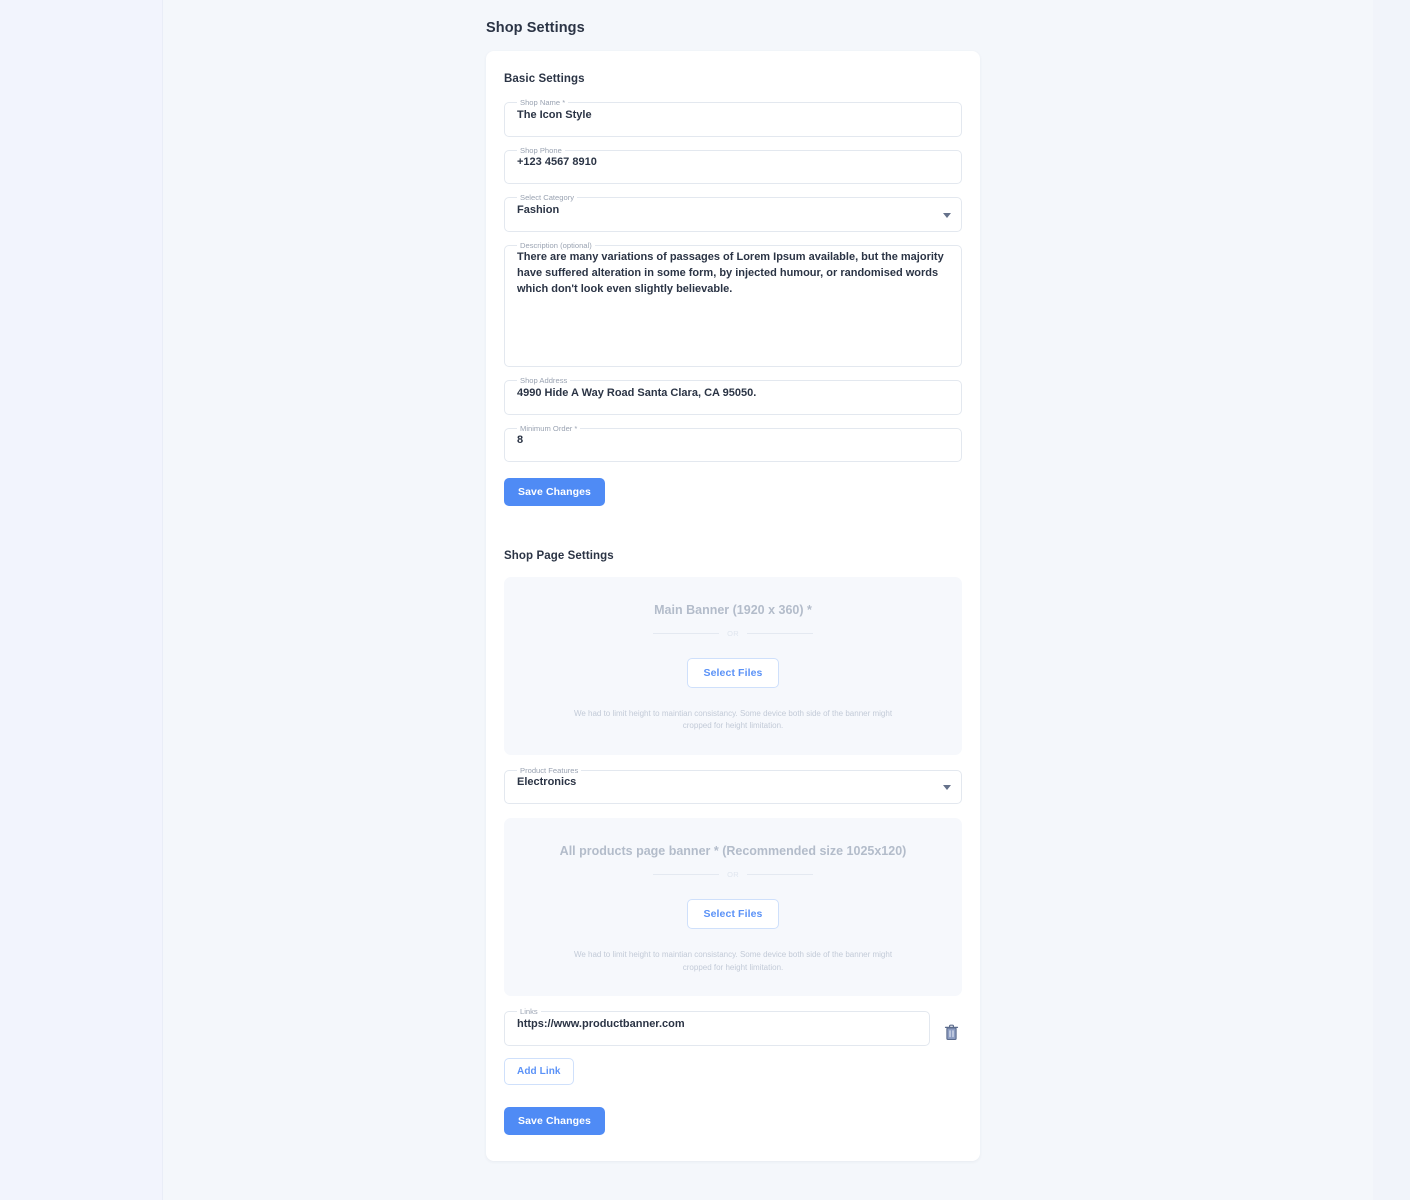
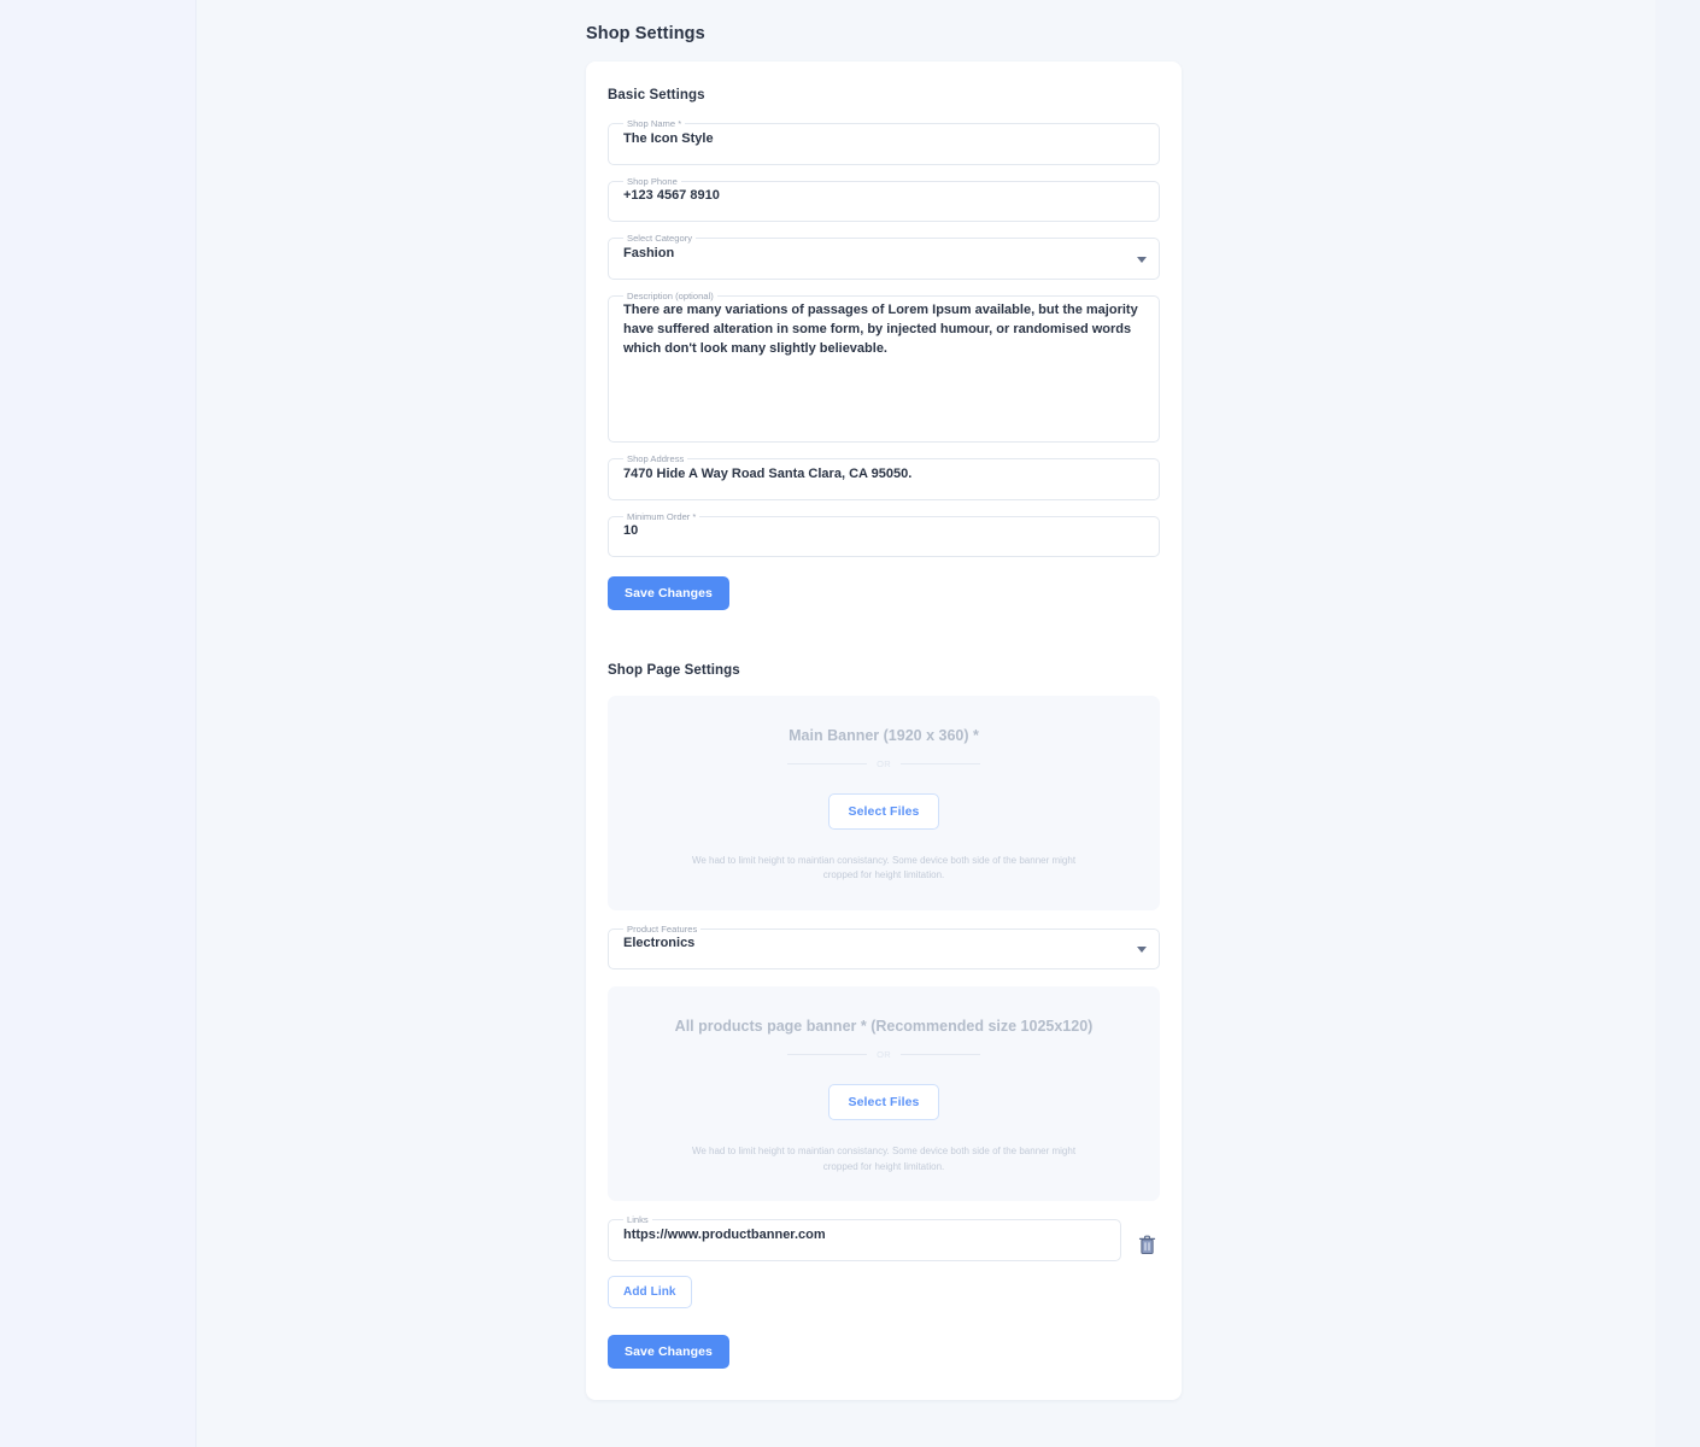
  Shop Settings
  Basic Settings
  Shop Name *
  The Icon Style
  Shop Phone
  +123 4567 8910
  Select Category
  Fashion
  Description (optional)
- There are many variations of passages of Lorem Ipsum available, but the majority have suffered alteration in some form, by injected humour, or randomised words which don't look even slightly believable.
+ There are many variations of passages of Lorem Ipsum available, but the majority have suffered alteration in some form, by injected humour, or randomised words which don't look many slightly believable.
  Shop Address
- 4990 Hide A Way Road Santa Clara, CA 95050.
+ 7470 Hide A Way Road Santa Clara, CA 95050.
  Minimum Order *
- 8
+ 10
  Save Changes
  Shop Page Settings
  Main Banner (1920 x 360) *
  Select Files
  We had to limit height to maintian consistancy. Some device both side of the banner might cropped for height limitation.
  Product Features
  Electronics
  All products page banner * (Recommended size 1025x120)
  Select Files
  We had to limit height to maintian consistancy. Some device both side of the banner might cropped for height limitation.
  Links
  https://www.productbanner.com
  Add Link
  Save Changes
